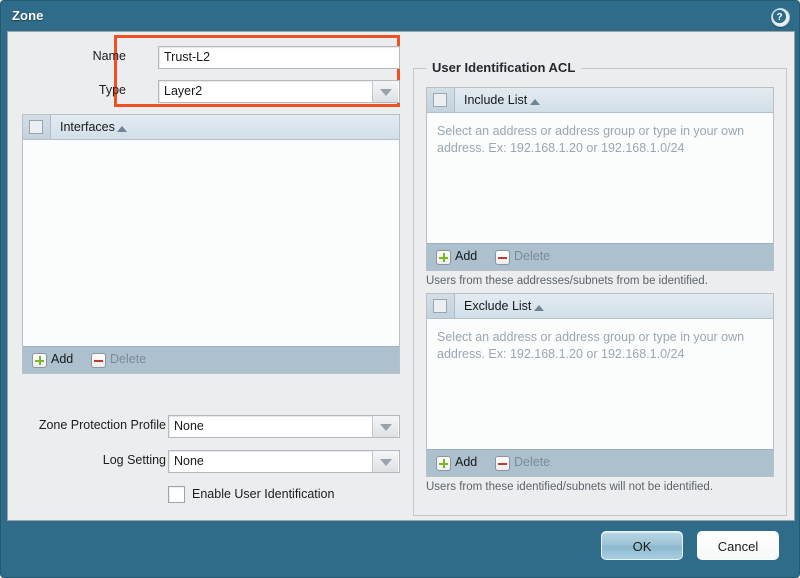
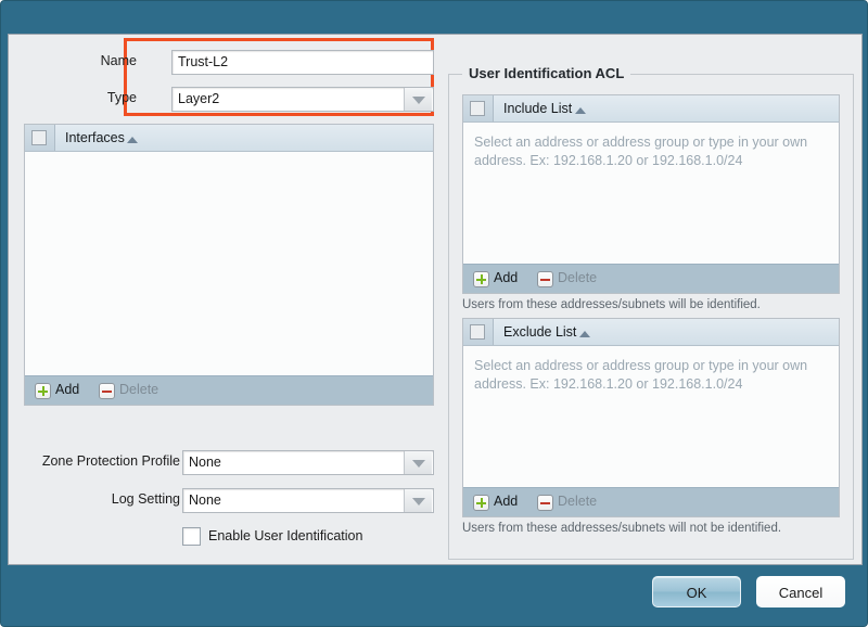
- Zone
- ?
  Name
  Trust-L2
  Type
  Layer2
  Interfaces
  Add
  Delete
  Zone Protection Profile
  None
  Log Setting
  None
  Enable User Identification
  User Identification ACL
  Include List
  Select an address or address group or type in your own
  address. Ex: 192.168.1.20 or 192.168.1.0/24
  Add
  Delete
- Users from these addresses/subnets from be identified.
+ Users from these addresses/subnets will be identified.
  Exclude List
  Select an address or address group or type in your own
  address. Ex: 192.168.1.20 or 192.168.1.0/24
  Add
  Delete
- Users from these identified/subnets will not be identified.
+ Users from these addresses/subnets will not be identified.
  OK
  Cancel
